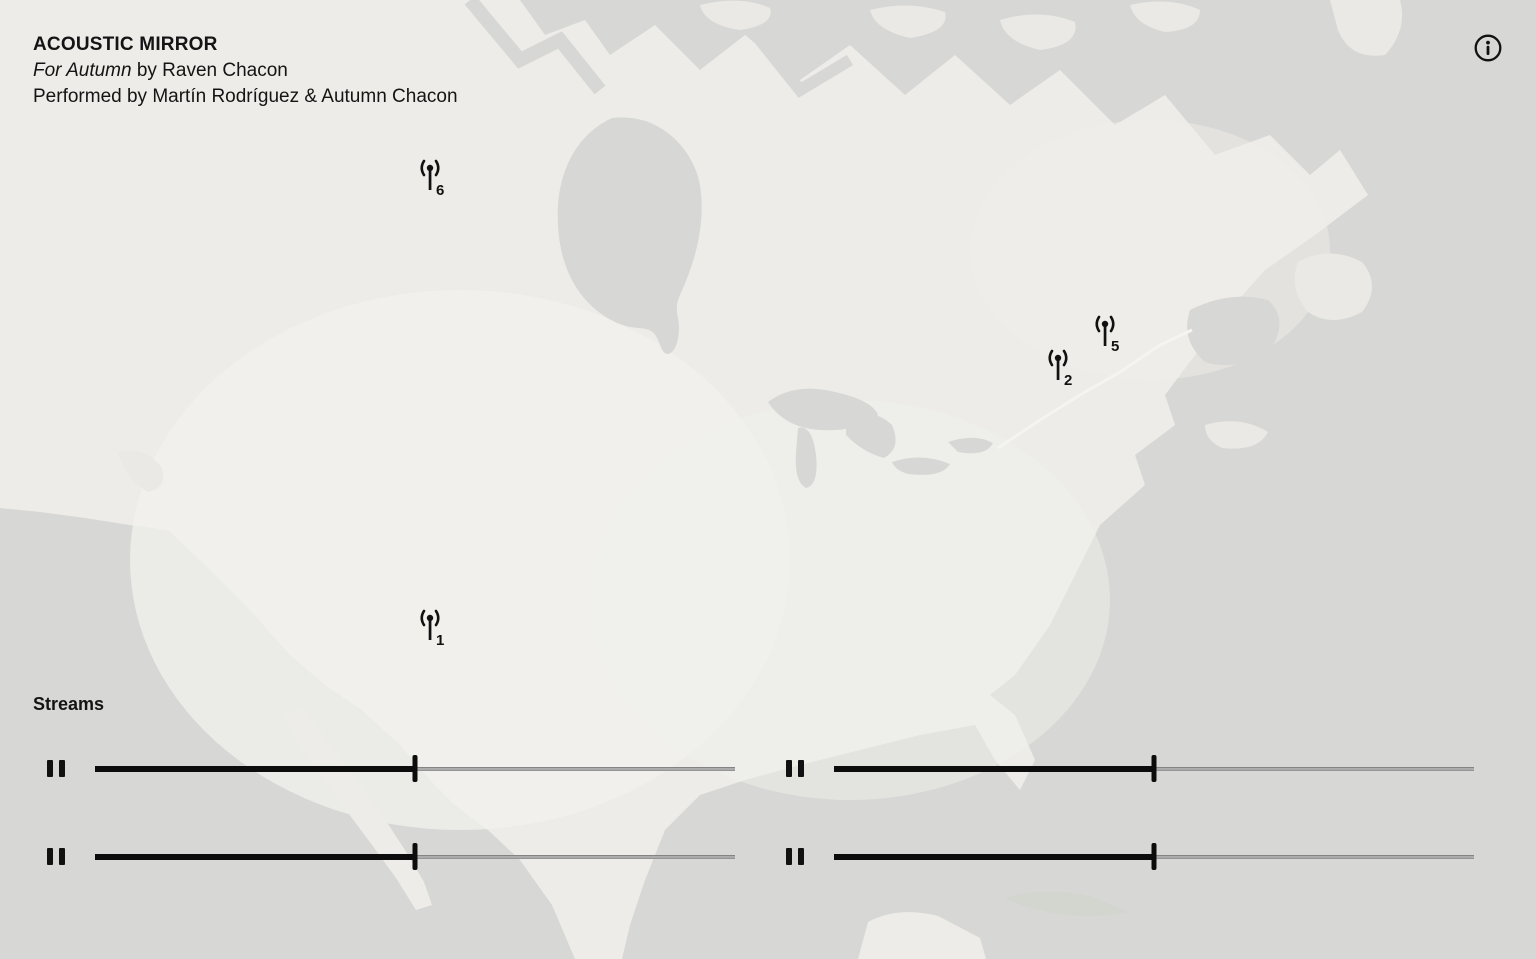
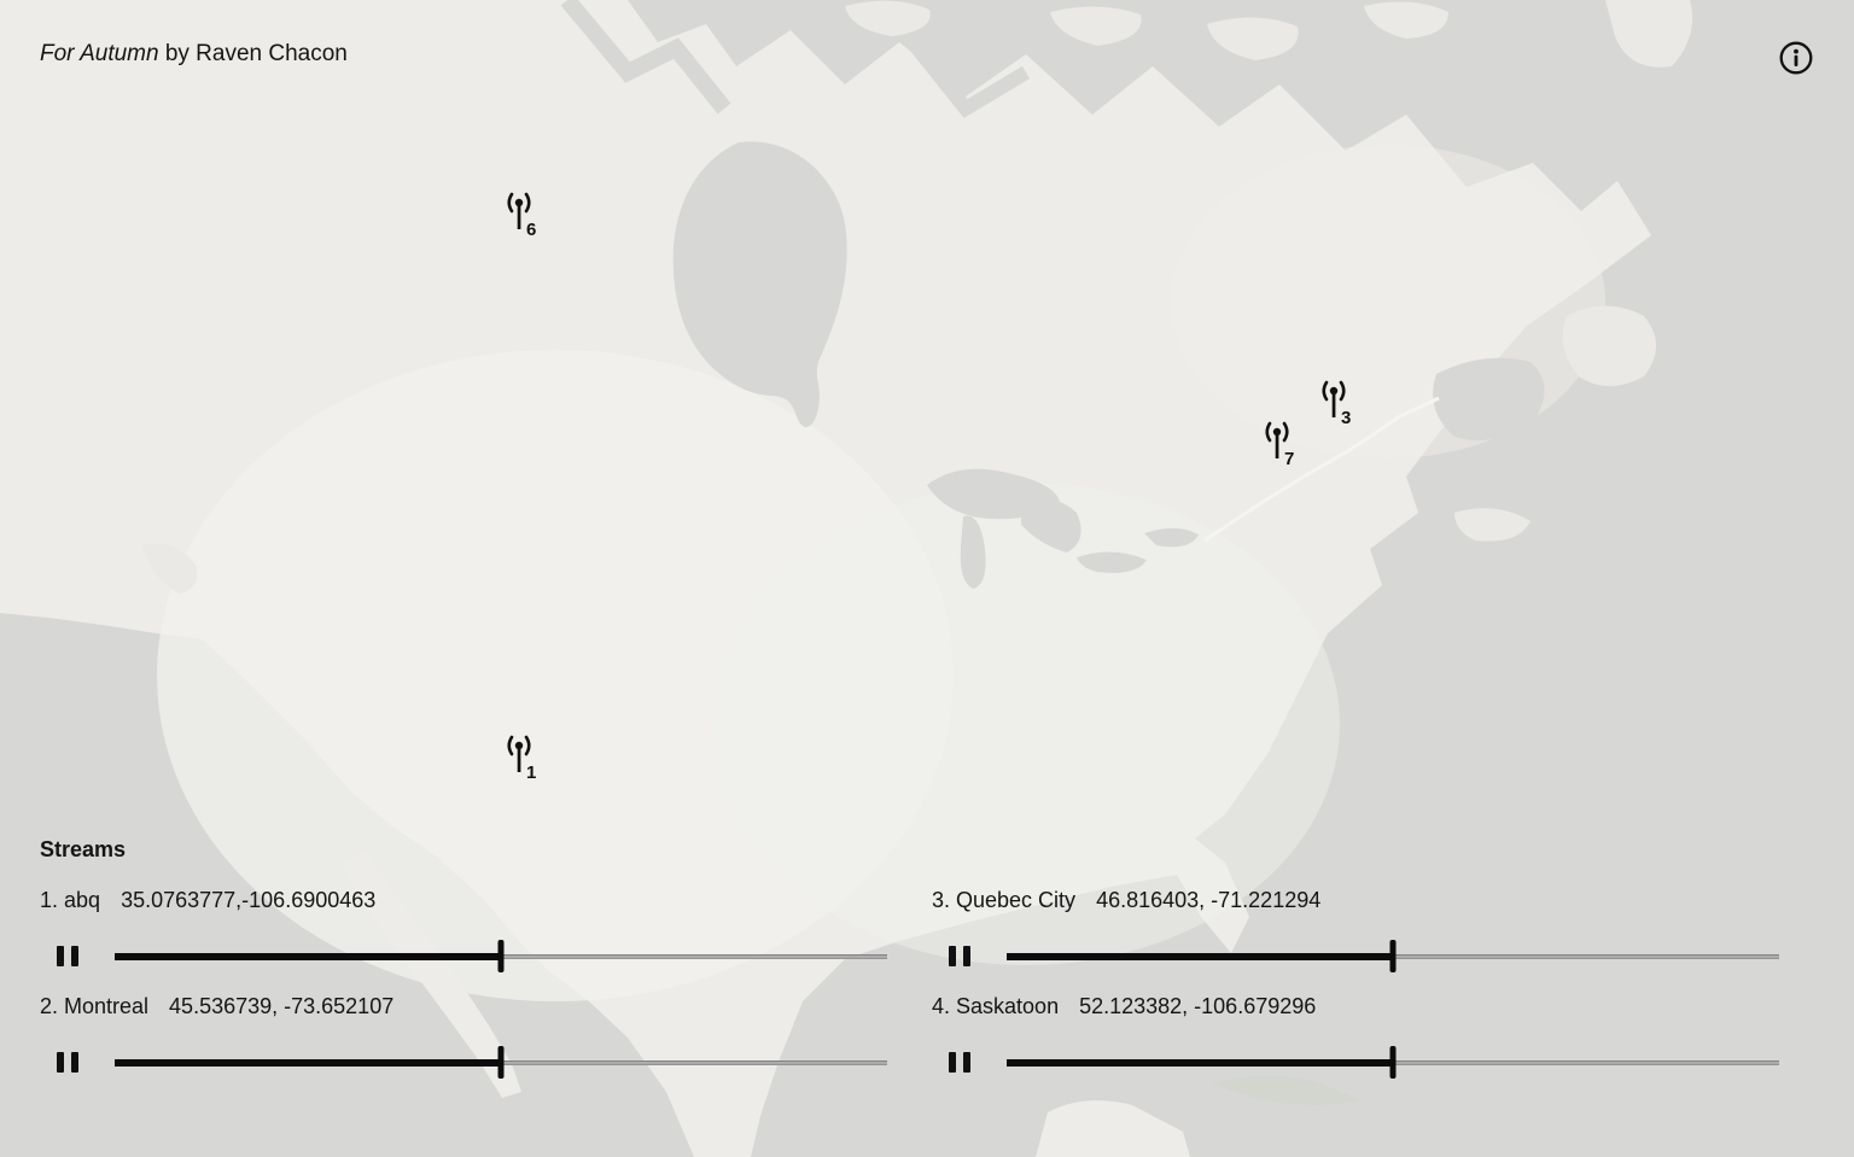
- ACOUSTIC MIRROR
  For Autumn by Raven Chacon
- Performed by Martín Rodríguez & Autumn Chacon
  1
- 2
+ 7
- 5
+ 3
  6
  Streams
+ 1.
+ abq
+ 35.0763777,-106.6900463
+ 2.
+ Montreal
+ 45.536739, -73.652107
+ 3.
+ Quebec City
+ 46.816403, -71.221294
+ 4.
+ Saskatoon
+ 52.123382, -106.679296
